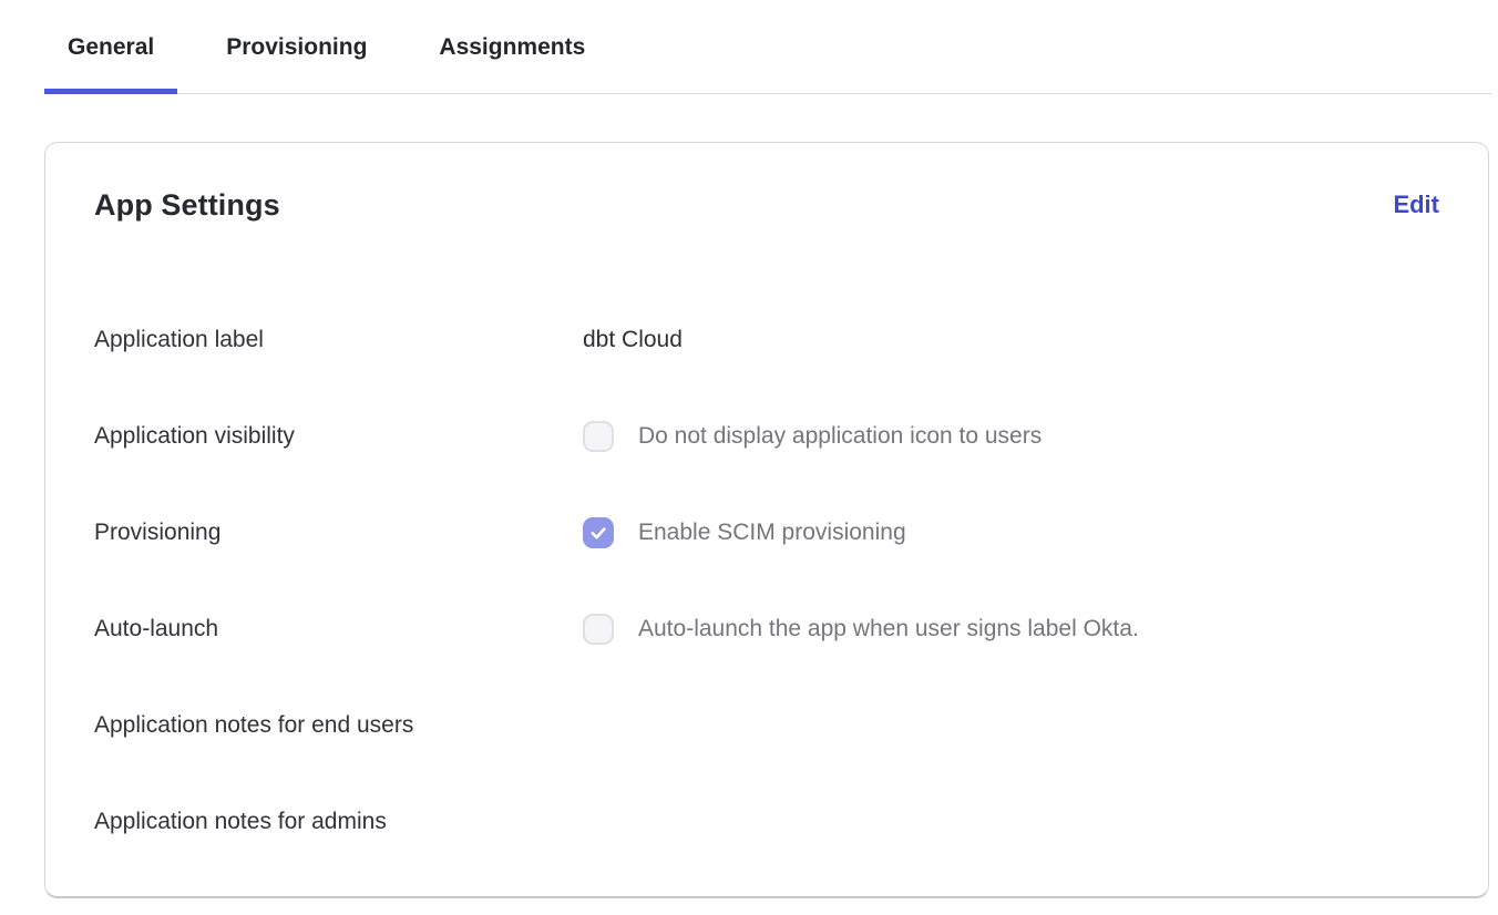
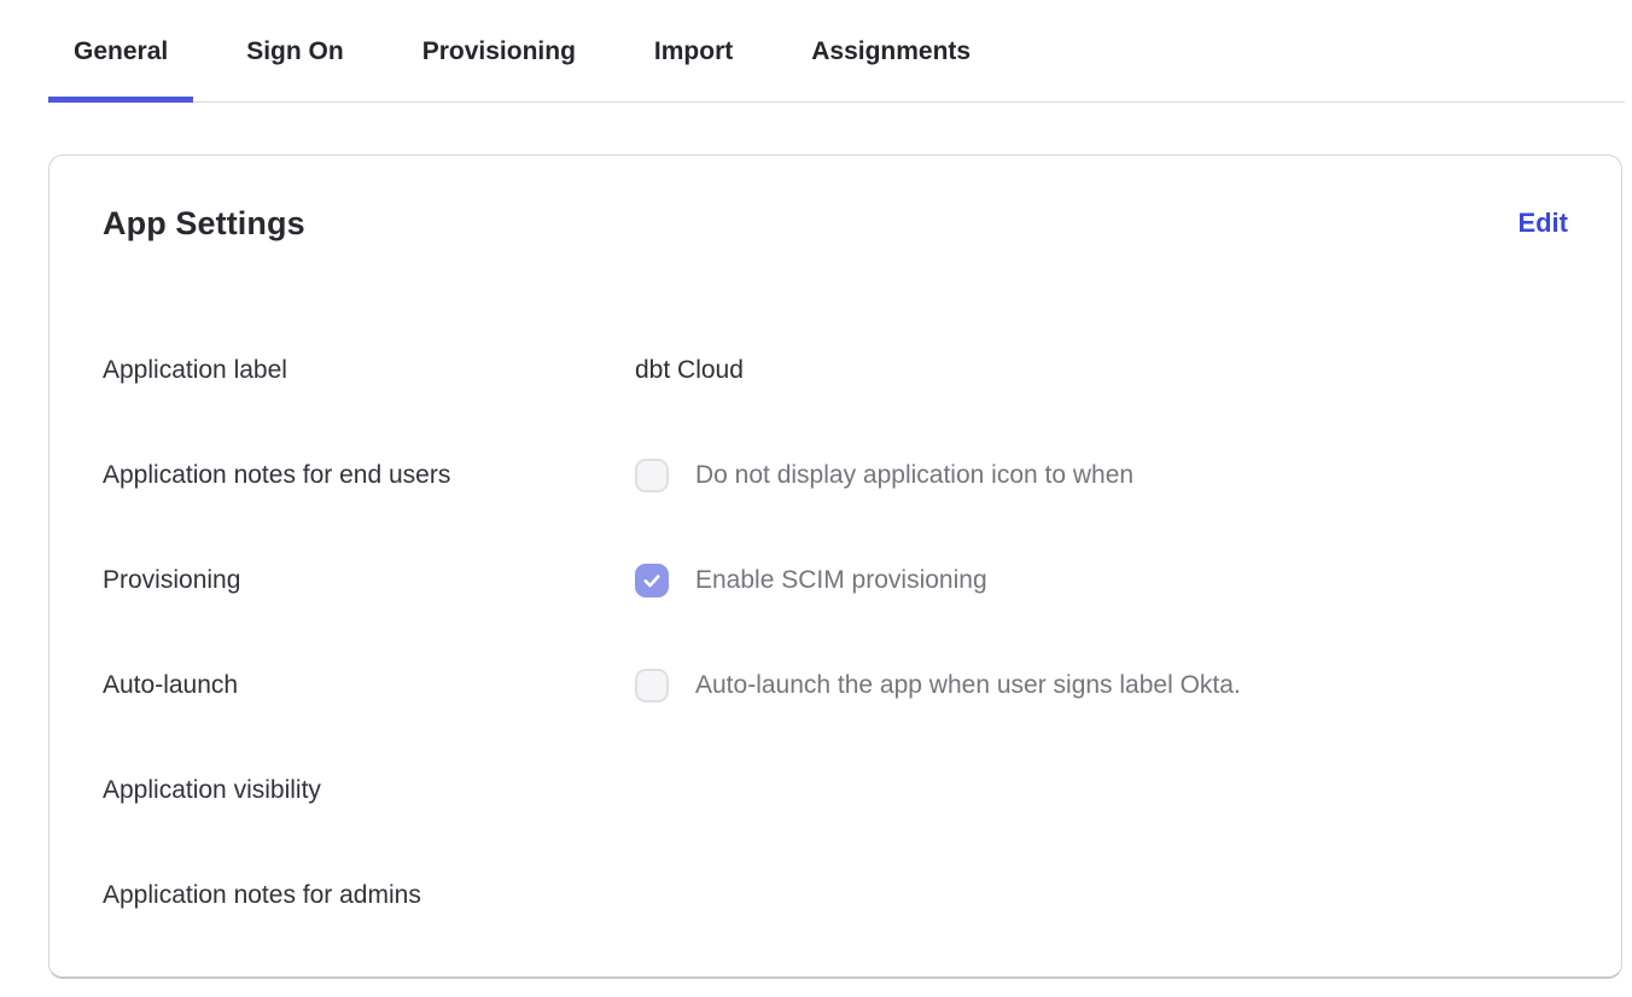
  General
+ Sign On
  Provisioning
+ Import
  Assignments
  App Settings
  Edit
  Application label
  dbt Cloud
- Application visibility
+ Application notes for end users
- Do not display application icon to users
+ Do not display application icon to when
  Provisioning
  Enable SCIM provisioning
  Auto-launch
  Auto-launch the app when user signs label Okta.
- Application notes for end users
+ Application visibility
  Application notes for admins
